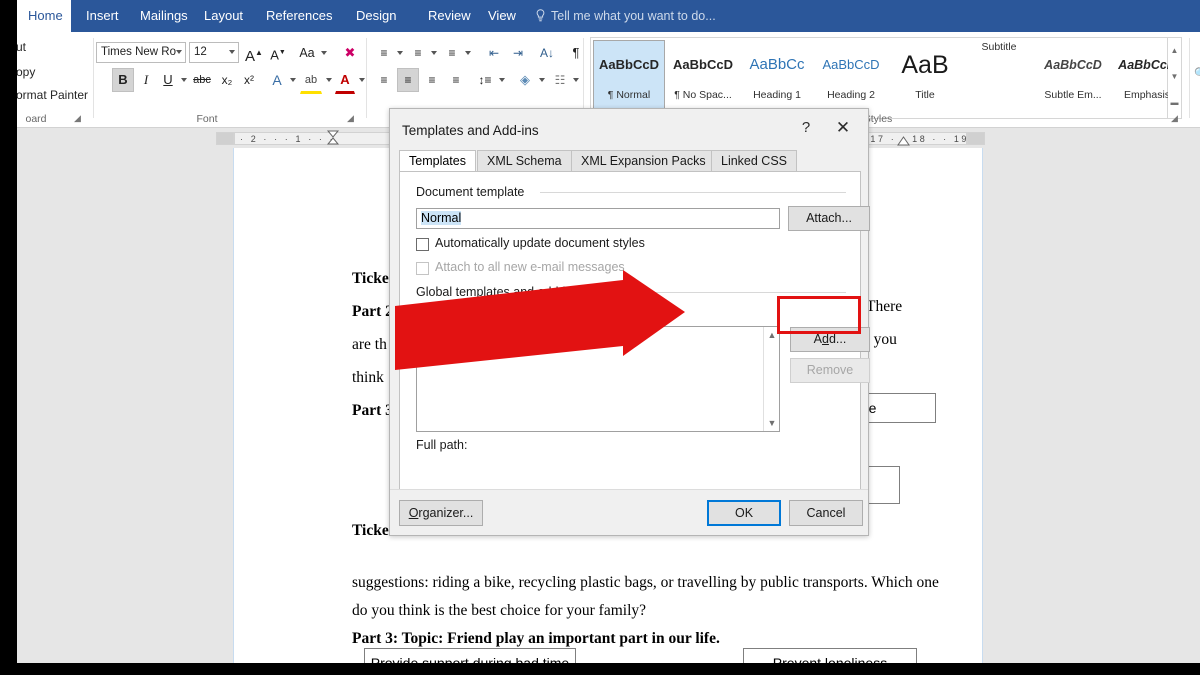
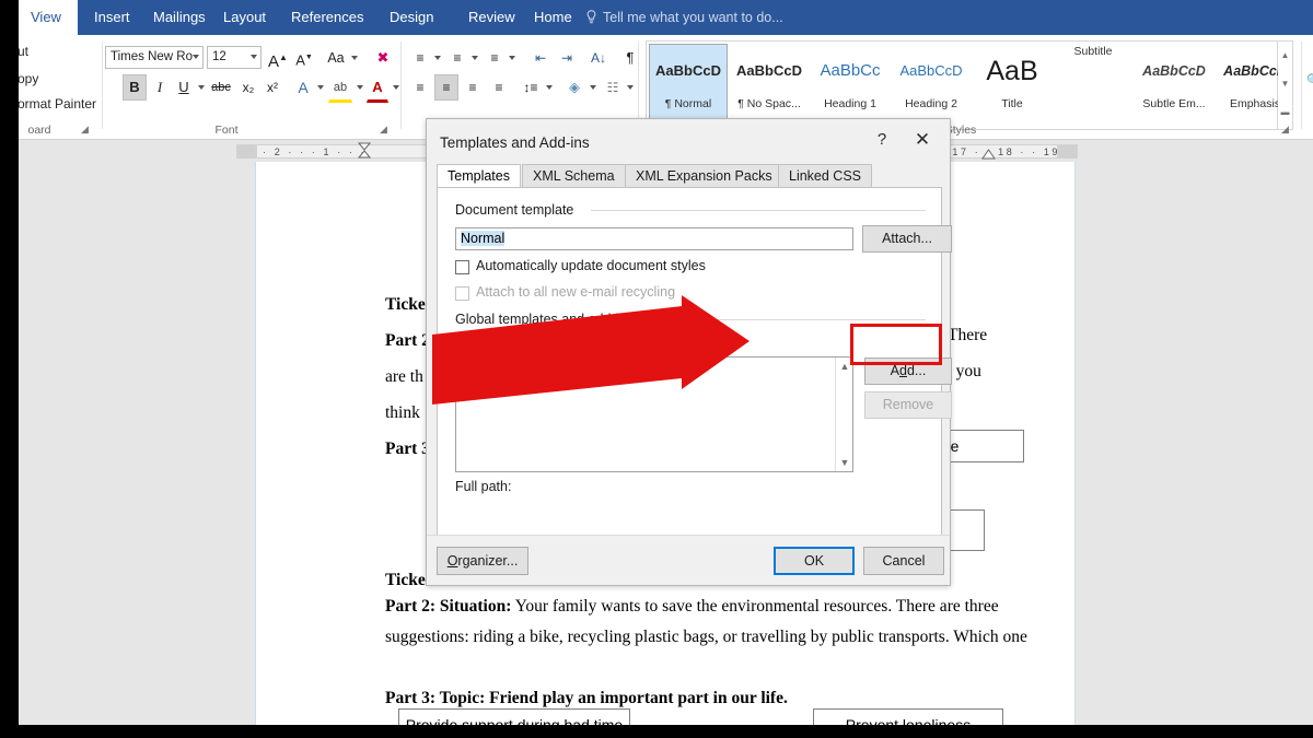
- Home
+ View
  Insert
  Mailings
  Layout
  References
  Design
  Review
- View
+ Home
  Tell me what you want to do...
  ut
  opy
  ormat Painter
  oard
  ◢
  Times New Ro
  12
  A▲
  Aa
  ✖
  B
  I
  U
  abc
  x₂
  x²
  A
  ab
  A
  Font
  ◢
  ≡
  ≡
  ≡
  ⇤
  ⇥
  A↓
  ¶
  ≡
  ≡
  ≡
  ≡
  ↕≡
  ◈
  ☷
  AaBbCcD
  ¶ Normal
  AaBbCcD
  ¶ No Spac...
  AaBbCc
  Heading 1
  AaBbCcD
  Heading 2
  AaB
  Title
  Subtitle
  AaBbCcD
  Subtle Em...
  AaBbCc
  Emphasi
  ▲
  ▼
  ▬
  tyles
  ◢
  · 2 · · · 1 · ·
  Ticke
  Part
  are th
  think
  Part
  There
  you
  Ticke
+ Part 2: Situation: Your family wants to save the environmental resources. There are three
  suggestions: riding a bike, recycling plastic bags, or travelling by public transports. Which one
- do you think is the best choice for your family?
  Part 3: Topic: Friend play an important part in our life.
  Templates and Add-ins
  ?
  ✕
  Templates
  XML Schema
  XML Expansion Packs
  Linked CSS
  Document template
  Normal
  Attach...
  Automatically update document styles
- Attach to all new e-mail messages
+ Attach to all new e-mail recycling
  ▲
  ▼
  Add...
  Remove
  Full path:
  Organizer...
  OK
  Cancel
